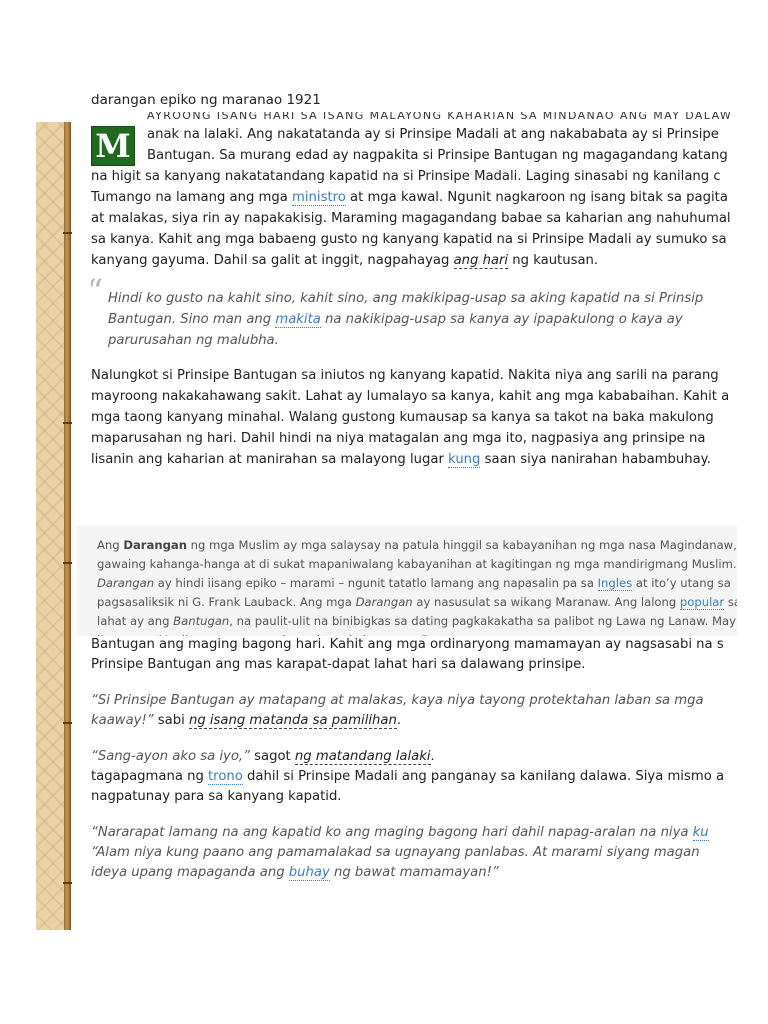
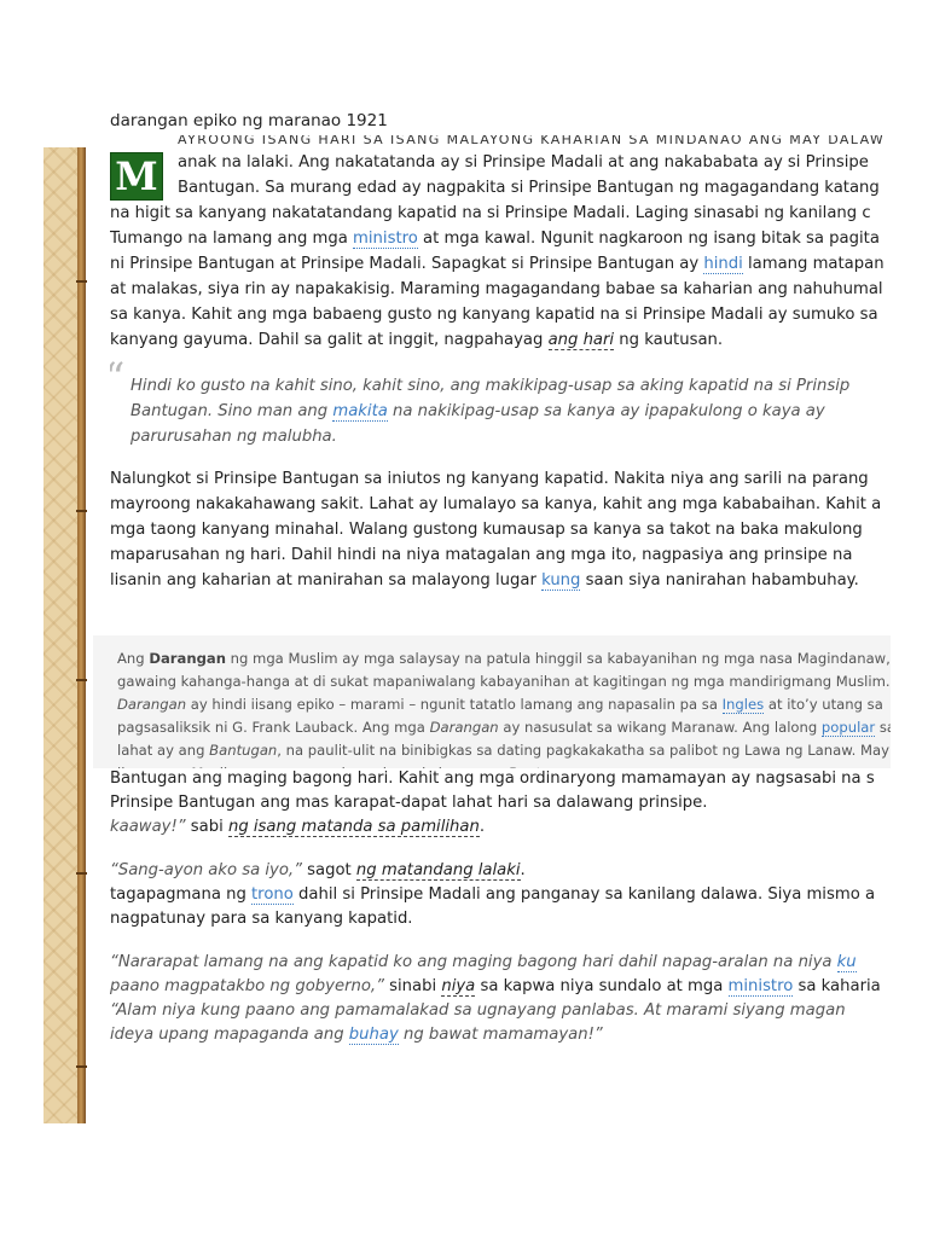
  darangan epiko ng maranao 1921
  M
  AYROONG ISANG HARI SA ISANG MALAYONG KAHARIAN SA MINDANAO ANG MAY DALAW
  anak na lalaki. Ang nakatatanda ay si Prinsipe Madali at ang nakababata ay si Prinsipe
  Bantugan. Sa murang edad ay nagpakita si Prinsipe Bantugan ng magagandang katang
  na higit sa kanyang nakatatandang kapatid na si Prinsipe Madali. Laging sinasabi ng kanilang c
  Tumango na lamang ang mga ministro at mga kawal. Ngunit nagkaroon ng isang bitak sa pagita
+ ni Prinsipe Bantugan at Prinsipe Madali. Sapagkat si Prinsipe Bantugan ay hindi lamang matapan
  at malakas, siya rin ay napakakisig. Maraming magagandang babae sa kaharian ang nahuhumal
  sa kanya. Kahit ang mga babaeng gusto ng kanyang kapatid na si Prinsipe Madali ay sumuko sa
  kanyang gayuma. Dahil sa galit at inggit, nagpahayag ang hari ng kautusan.
  “
  Hindi ko gusto na kahit sino, kahit sino, ang makikipag-usap sa aking kapatid na si Prinsip
  Bantugan. Sino man ang makita na nakikipag-usap sa kanya ay ipapakulong o kaya ay
  parurusahan ng malubha.
  Nalungkot si Prinsipe Bantugan sa iniutos ng kanyang kapatid. Nakita niya ang sarili na parang
  mayroong nakakahawang sakit. Lahat ay lumalayo sa kanya, kahit ang mga kababaihan. Kahit a
  mga taong kanyang minahal. Walang gustong kumausap sa kanya sa takot na baka makulong
  maparusahan ng hari. Dahil hindi na niya matagalan ang mga ito, nagpasiya ang prinsipe na
  lisanin ang kaharian at manirahan sa malayong lugar kung saan siya nanirahan habambuhay.
  Ang Darangan ng mga Muslim ay mga salaysay na patula hinggil sa kabayanihan ng mga nasa Magindanaw,
  gawaing kahanga-hanga at di sukat mapaniwalang kabayanihan at kagitingan ng mga mandirigmang Muslim.
  Darangan ay hindi iisang epiko – marami – ngunit tatatlo lamang ang napasalin pa sa Ingles at ito’y utang sa
  pagsasaliksik ni G. Frank Lauback. Ang mga Darangan ay nasusulat sa wikang Maranaw. Ang lalong popular s
  lahat ay ang Bantugan, na paulit-ulit na binibigkas sa dating pagkakakatha sa palibot ng Lawa ng Lanaw. May
  Bantugan ang maging bagong hari. Kahit ang mga ordinaryong mamamayan ay nagsasabi na s
  Prinsipe Bantugan ang mas karapat-dapat lahat hari sa dalawang prinsipe.
- “Si Prinsipe Bantugan ay matapang at malakas, kaya niya tayong protektahan laban sa mga
  kaaway!” sabi ng isang matanda sa pamilihan.
  “Sang-ayon ako sa iyo,” sagot ng matandang lalaki.
  tagapagmana ng trono dahil si Prinsipe Madali ang panganay sa kanilang dalawa. Siya mismo a
  nagpatunay para sa kanyang kapatid.
  “Nararapat lamang na ang kapatid ko ang maging bagong hari dahil napag-aralan na niya ku
+ paano magpatakbo ng gobyerno,” sinabi niya sa kapwa niya sundalo at mga ministro sa kaharia
  “Alam niya kung paano ang pamamalakad sa ugnayang panlabas. At marami siyang magan
  ideya upang mapaganda ang buhay ng bawat mamamayan!”
